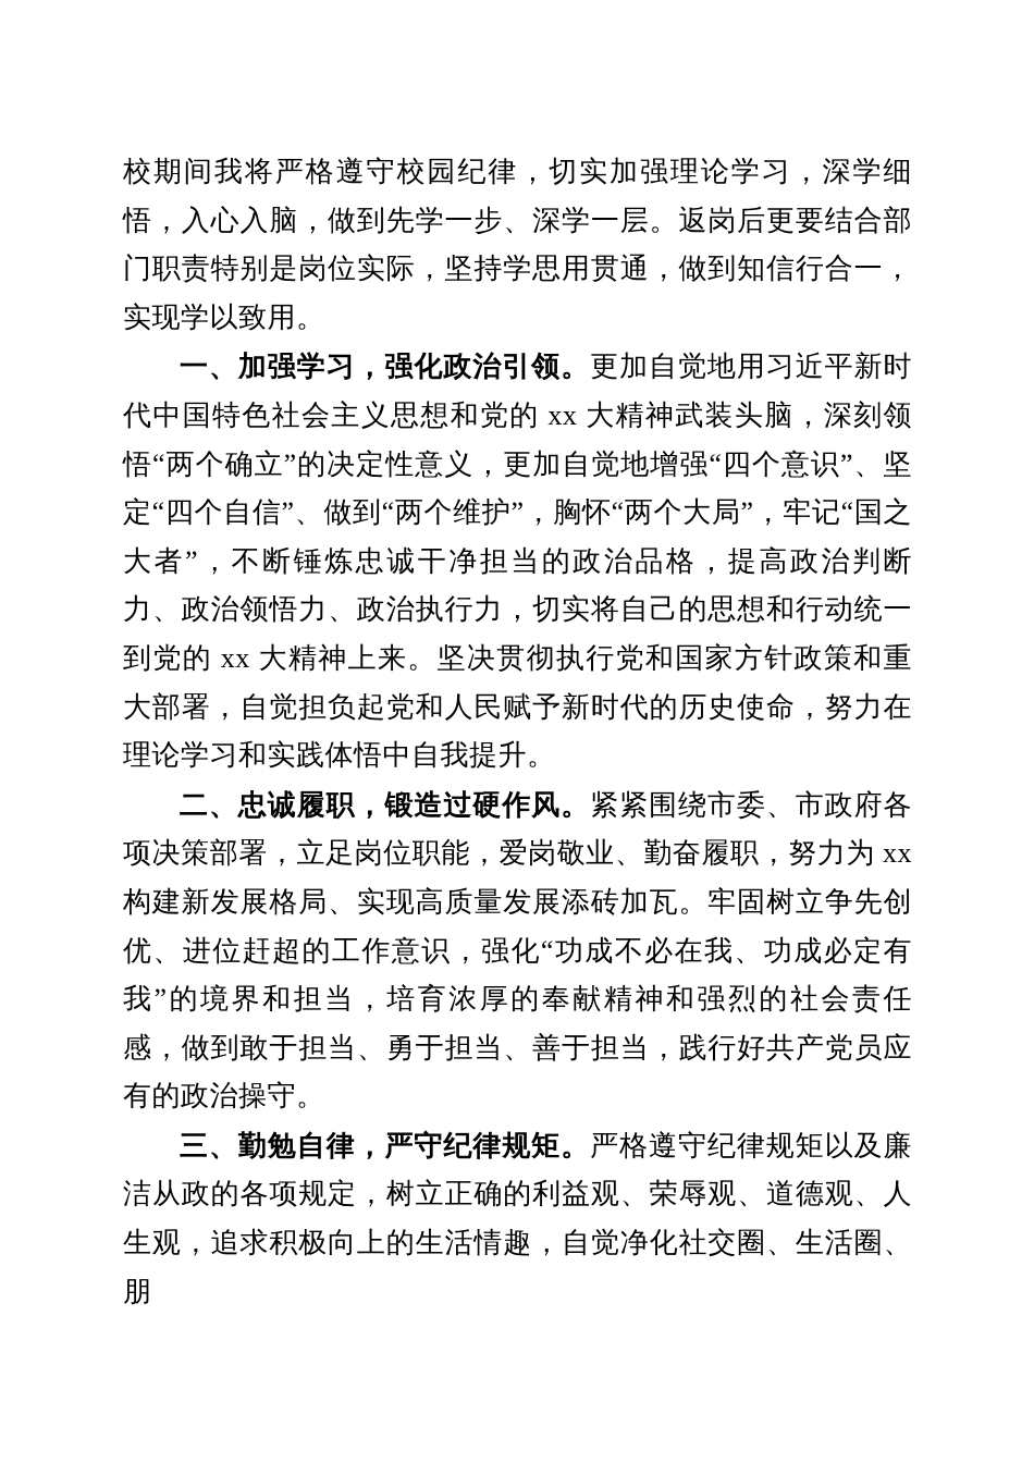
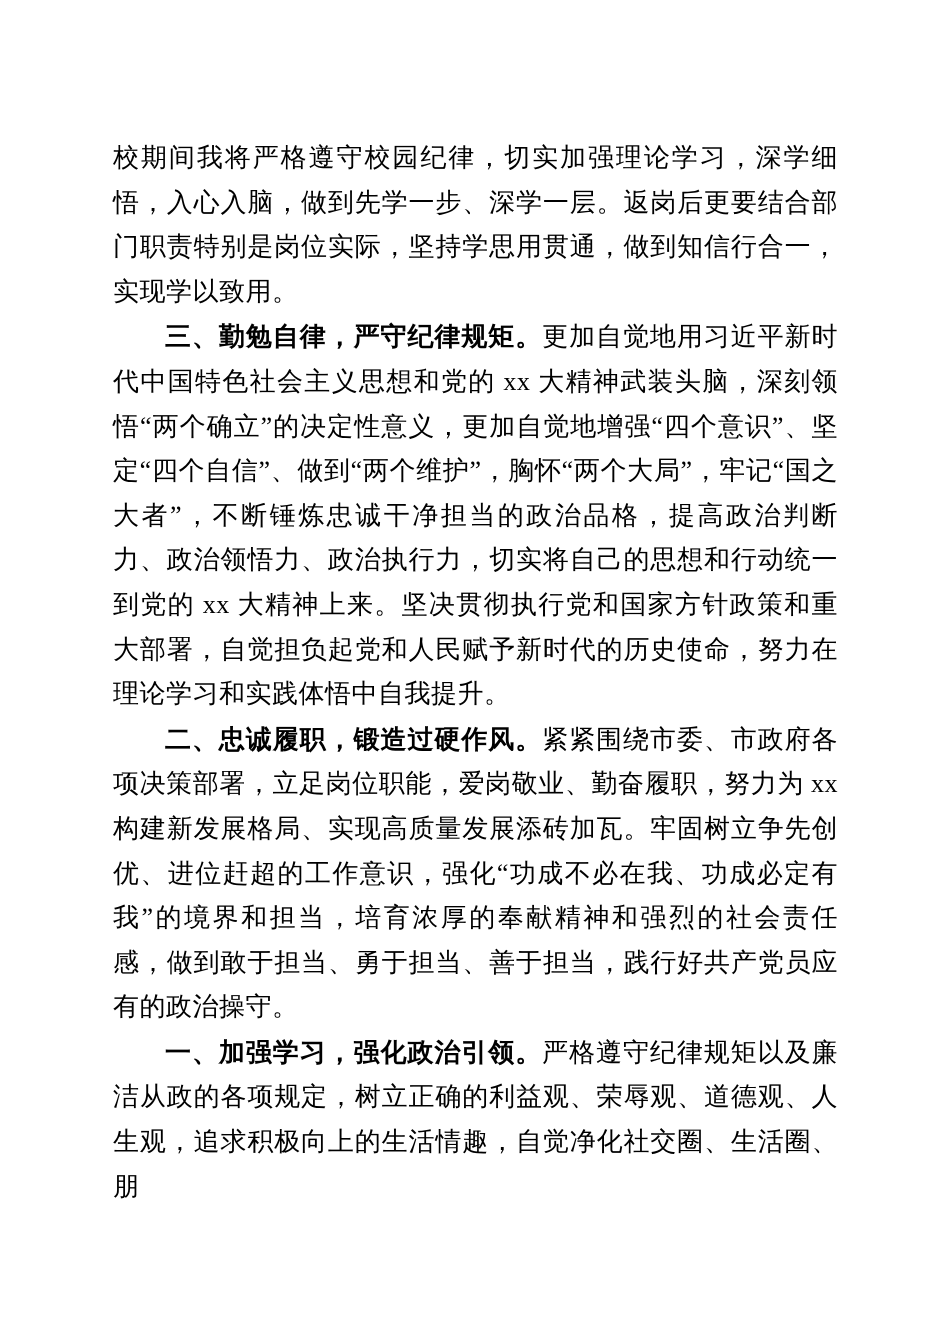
  校期间我将严格遵守校园纪律，切实加强理论学习，深学细悟，入心入脑，做到先学一步、深学一层。返岗后更要结合部门职责特别是岗位实际，坚持学思用贯通，做到知信行合一，实现学以致用。
- 一、加强学习，强化政治引领。更加自觉地用习近平新时代中国特色社会主义思想和党的 xx 大精神武装头脑，深刻领悟“两个确立”的决定性意义，更加自觉地增强“四个意识”、坚定“四个自信”、做到“两个维护”，胸怀“两个大局”，牢记“国之大者”，不断锤炼忠诚干净担当的政治品格，提高政治判断力、政治领悟力、政治执行力，切实将自己的思想和行动统一到党的 xx 大精神上来。坚决贯彻执行党和国家方针政策和重大部署，自觉担负起党和人民赋予新时代的历史使命，努力在理论学习和实践体悟中自我提升。
+ 三、勤勉自律，严守纪律规矩。更加自觉地用习近平新时代中国特色社会主义思想和党的 xx 大精神武装头脑，深刻领悟“两个确立”的决定性意义，更加自觉地增强“四个意识”、坚定“四个自信”、做到“两个维护”，胸怀“两个大局”，牢记“国之大者”，不断锤炼忠诚干净担当的政治品格，提高政治判断力、政治领悟力、政治执行力，切实将自己的思想和行动统一到党的 xx 大精神上来。坚决贯彻执行党和国家方针政策和重大部署，自觉担负起党和人民赋予新时代的历史使命，努力在理论学习和实践体悟中自我提升。
  二、忠诚履职，锻造过硬作风。紧紧围绕市委、市政府各项决策部署，立足岗位职能，爱岗敬业、勤奋履职，努力为 xx 构建新发展格局、实现高质量发展添砖加瓦。牢固树立争先创优、进位赶超的工作意识，强化“功成不必在我、功成必定有我”的境界和担当，培育浓厚的奉献精神和强烈的社会责任感，做到敢于担当、勇于担当、善于担当，践行好共产党员应有的政治操守。
- 三、勤勉自律，严守纪律规矩。严格遵守纪律规矩以及廉洁从政的各项规定，树立正确的利益观、荣辱观、道德观、人生观，追求积极向上的生活情趣，自觉净化社交圈、生活圈、朋
+ 一、加强学习，强化政治引领。严格遵守纪律规矩以及廉洁从政的各项规定，树立正确的利益观、荣辱观、道德观、人生观，追求积极向上的生活情趣，自觉净化社交圈、生活圈、朋
